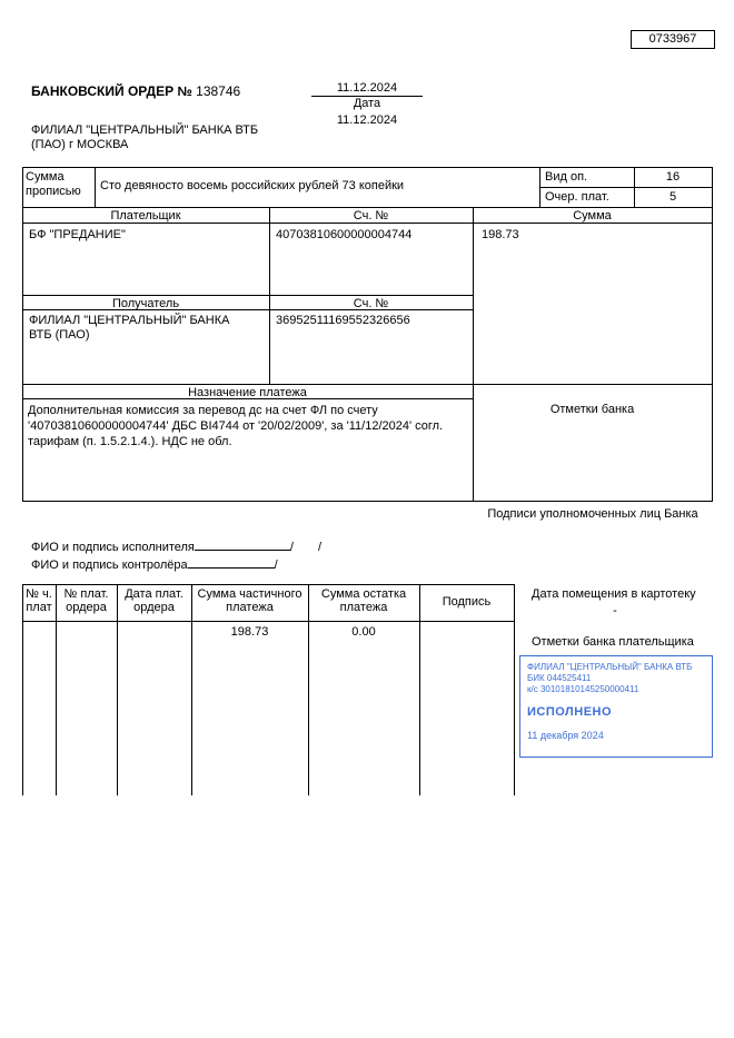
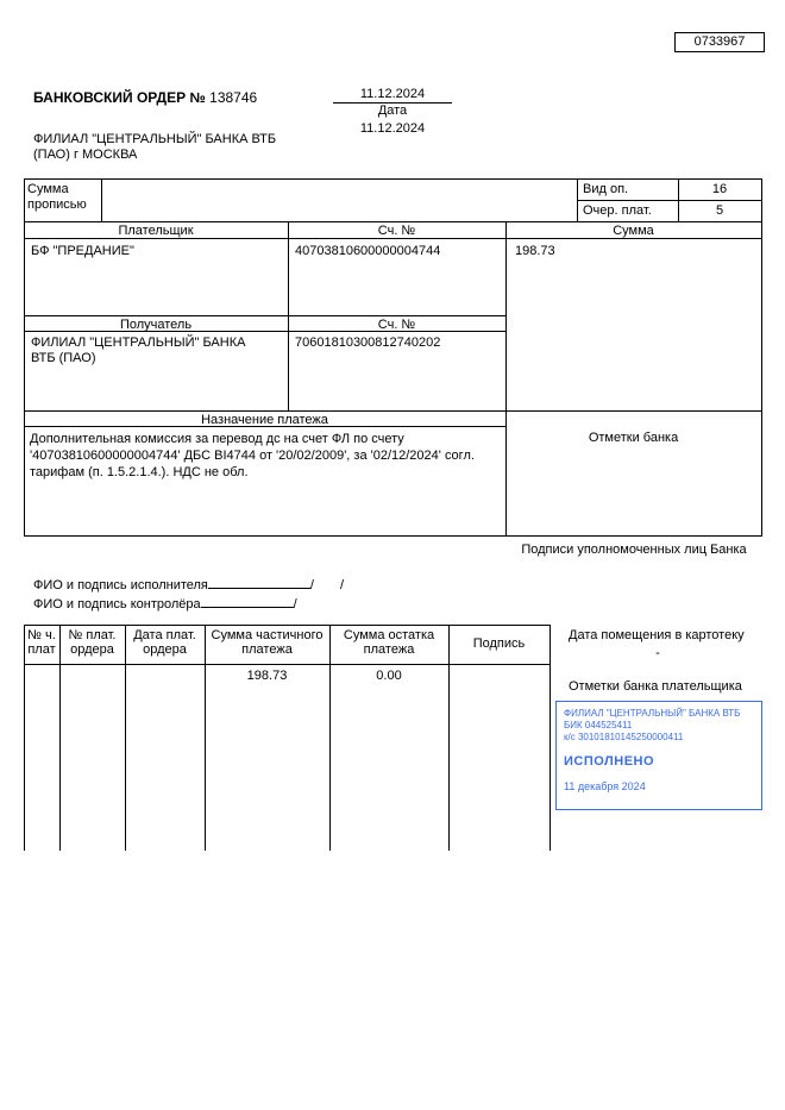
  0733967
  БАНКОВСКИЙ ОРДЕР № 138746
  11.12.2024
  Дата
  11.12.2024
  ФИЛИАЛ "ЦЕНТРАЛЬНЫЙ" БАНКА ВТБ
  (ПАО) г МОСКВА
  Сумма прописью
- Сто девяносто восемь российских рублей 73 копейки
  Вид оп.
  16
  Очер. плат.
  5
  Плательщик
  Сч. №
  Сумма
  БФ "ПРЕДАНИЕ"
  40703810600000004744
  198.73
  Получатель
  Сч. №
  ФИЛИАЛ "ЦЕНТРАЛЬНЫЙ" БАНКА ВТБ (ПАО)
- 36952511169552326656
+ 70601810300812740202
  Назначение платежа
- Дополнительная комиссия за перевод дс на счет ФЛ по счету '40703810600000004744' ДБС BI4744 от '20/02/2009', за '11/12/2024' согл. тарифам (п. 1.5.2.1.4.). НДС не обл.
+ Дополнительная комиссия за перевод дс на счет ФЛ по счету '40703810600000004744' ДБС BI4744 от '20/02/2009', за '02/12/2024' согл. тарифам (п. 1.5.2.1.4.). НДС не обл.
  Отметки банка
  Подписи уполномоченных лиц Банка
  ФИО и подпись исполнителя / /
  ФИО и подпись контролёра /
  № ч. плат
  № плат. ордера
  Дата плат. ордера
  Сумма частичного платежа
  Сумма остатка платежа
  Подпись
  198.73
  0.00
  Дата помещения в картотеку
  -
  Отметки банка плательщика
  ФИЛИАЛ "ЦЕНТРАЛЬНЫЙ" БАНКА ВТБ
  БИК 044525411
  к/с 30101810145250000411
  ИСПОЛНЕНО
  11 декабря 2024
